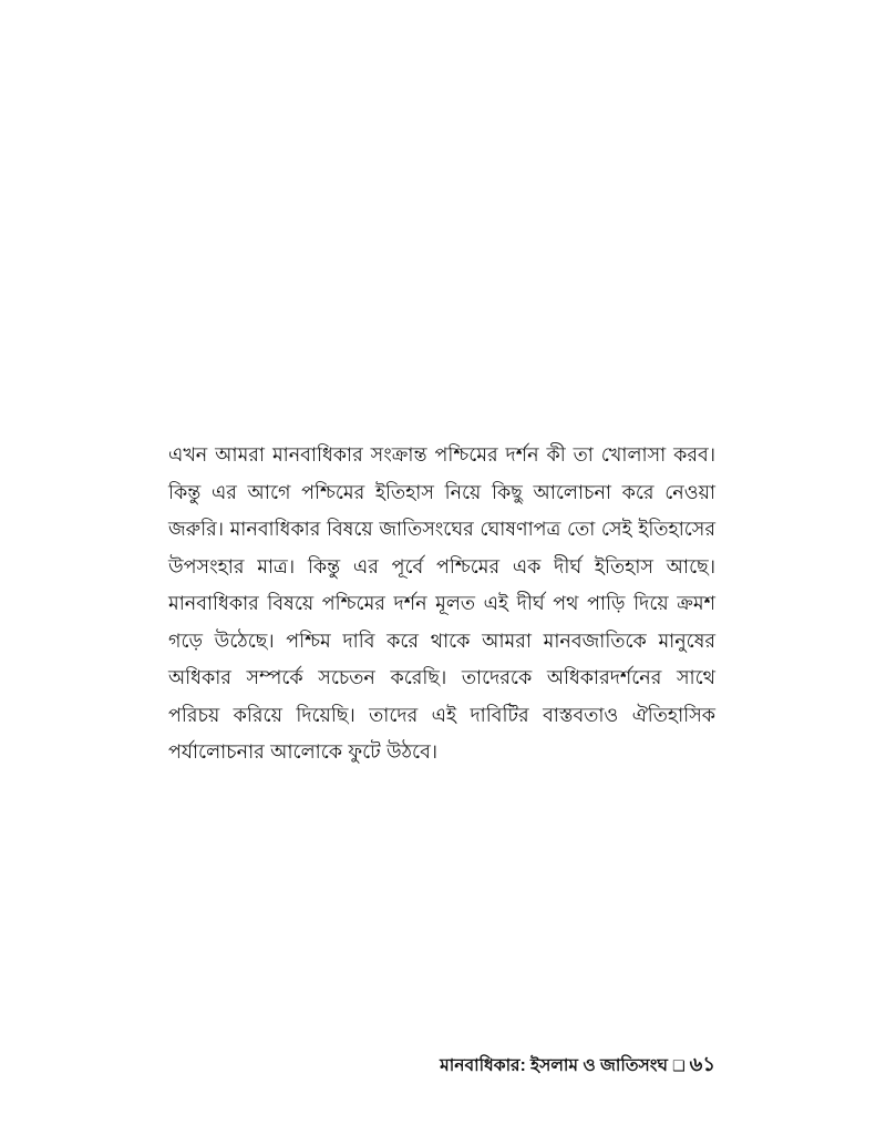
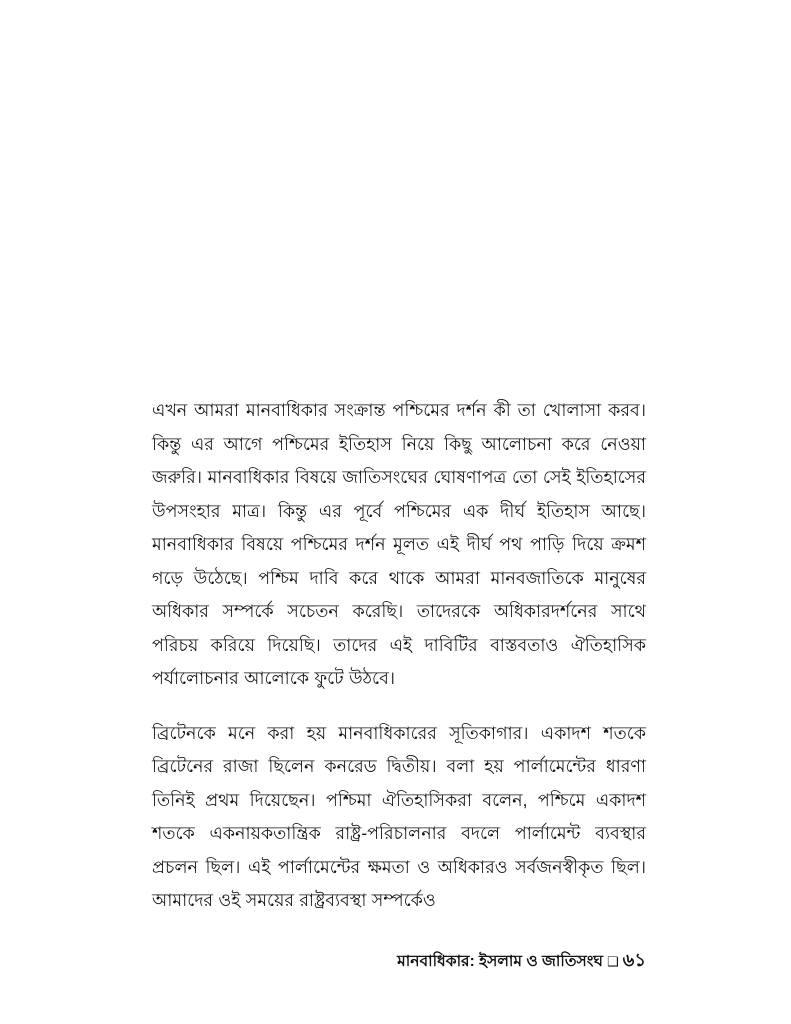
  এখন আমরা মানবাধিকার সংক্রান্ত পশ্চিমের দর্শন কী তা খোলাসা করব। কিন্তু এর আগে পশ্চিমের ইতিহাস নিয়ে কিছু আলোচনা করে নেওয়া জরুরি। মানবাধিকার বিষয়ে জাতিসংঘের ঘোষণাপত্র তো সেই ইতিহাসের উপসংহার মাত্র। কিন্তু এর পূর্বে পশ্চিমের এক দীর্ঘ ইতিহাস আছে। মানবাধিকার বিষয়ে পশ্চিমের দর্শন মূলত এই দীর্ঘ পথ পাড়ি দিয়ে ক্রমশ গড়ে উঠেছে। পশ্চিম দাবি করে থাকে আমরা মানবজাতিকে মানুষের অধিকার সম্পর্কে সচেতন করেছি। তাদেরকে অধিকারদর্শনের সাথে পরিচয় করিয়ে দিয়েছি। তাদের এই দাবিটির বাস্তবতাও ঐতিহাসিক পর্যালোচনার আলোকে ফুটে উঠবে।
+ ব্রিটেনকে মনে করা হয় মানবাধিকারের সূতিকাগার। একাদশ শতকে ব্রিটেনের রাজা ছিলেন কনরেড দ্বিতীয়। বলা হয় পার্লামেন্টের ধারণা তিনিই প্রথম দিয়েছেন। পশ্চিমা ঐতিহাসিকরা বলেন, পশ্চিমে একাদশ শতকে একনায়কতান্ত্রিক রাষ্ট্র-পরিচালনার বদলে পার্লামেন্ট ব্যবস্থার প্রচলন ছিল। এই পার্লামেন্টের ক্ষমতা ও অধিকারও সর্বজনস্বীকৃত ছিল। আমাদের ওই সময়ের রাষ্ট্রব্যবস্থা সম্পর্কেও
  মানবাধিকার: ইসলাম ও জাতিসংঘ ❑ ৬১
